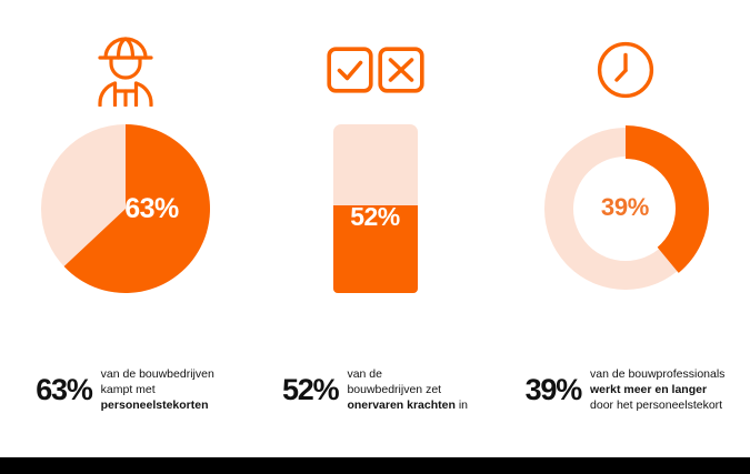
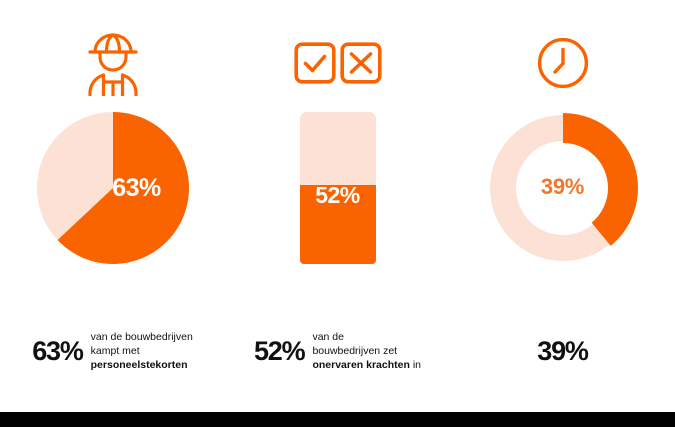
  63%
  52%
  39%
  63%
  van de bouwbedrijven
  kampt met
  personeelstekorten
  52%
  van de
  bouwbedrijven zet
  onervaren krachten in
  39%
- van de bouwprofessionals
- werkt meer en langer
- door het personeelstekort
